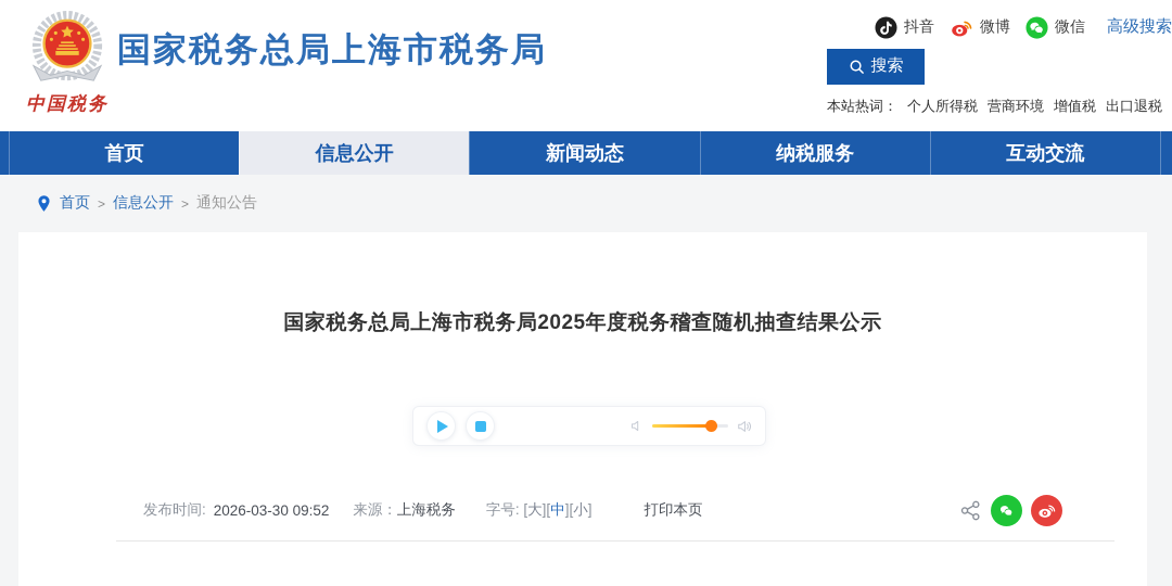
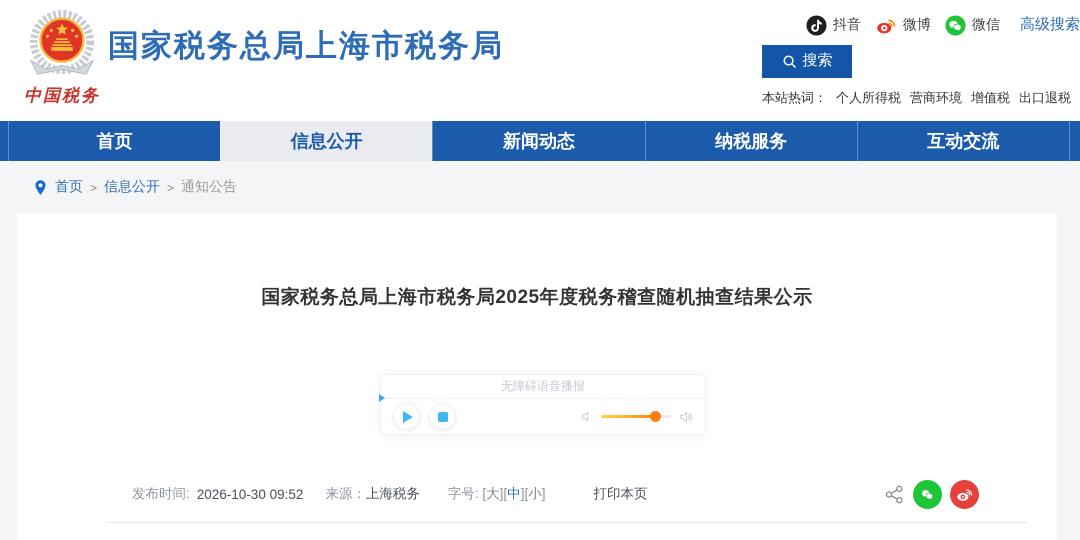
  中国税务
  国家税务总局上海市税务局
  抖音
  微博
  微信
  高级搜索
  搜索
  本站热词： 个人所得税 营商环境 增值税 出口退税
  首页
  信息公开
  新闻动态
  纳税服务
  互动交流
  首页
  >
  信息公开
  >
  通知公告
  国家税务总局上海市税务局2025年度税务稽查随机抽查结果公示
+ 无障碍语音播报
  发布时间:
- 2026-03-30 09:52
+ 2026-10-30 09:52
  来源：上海税务
  字号: [大][中][小]
  打印本页
